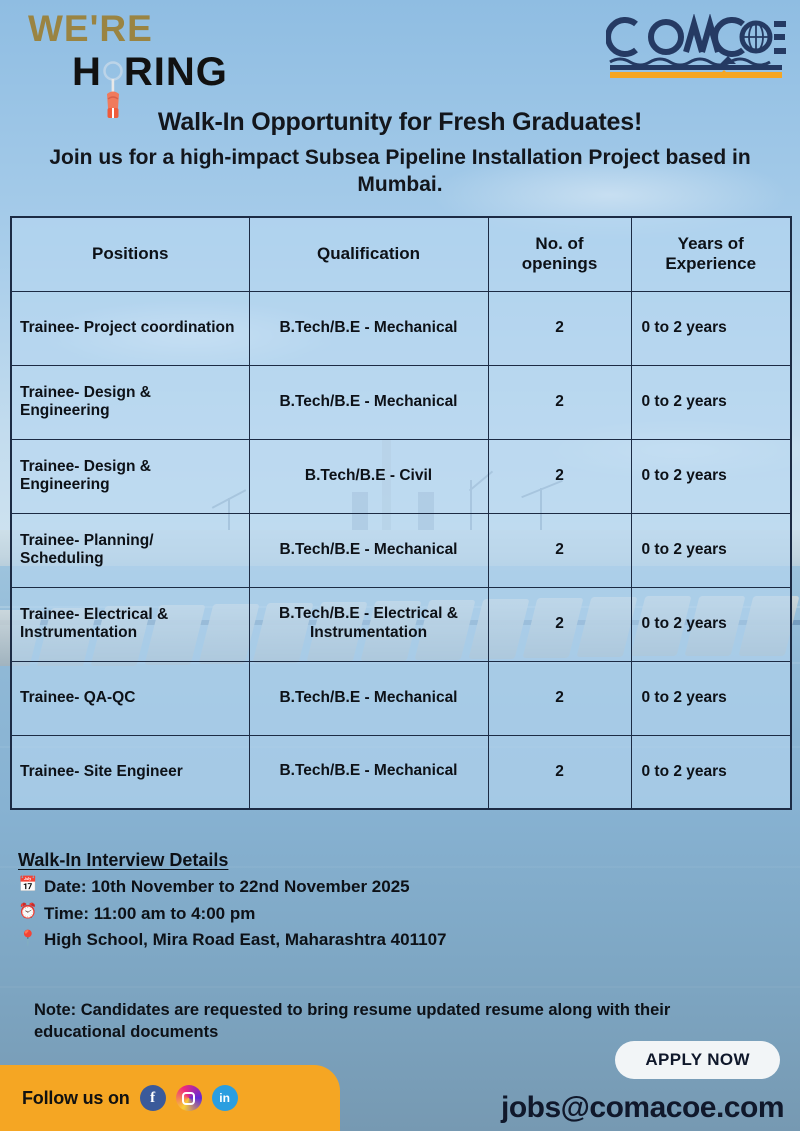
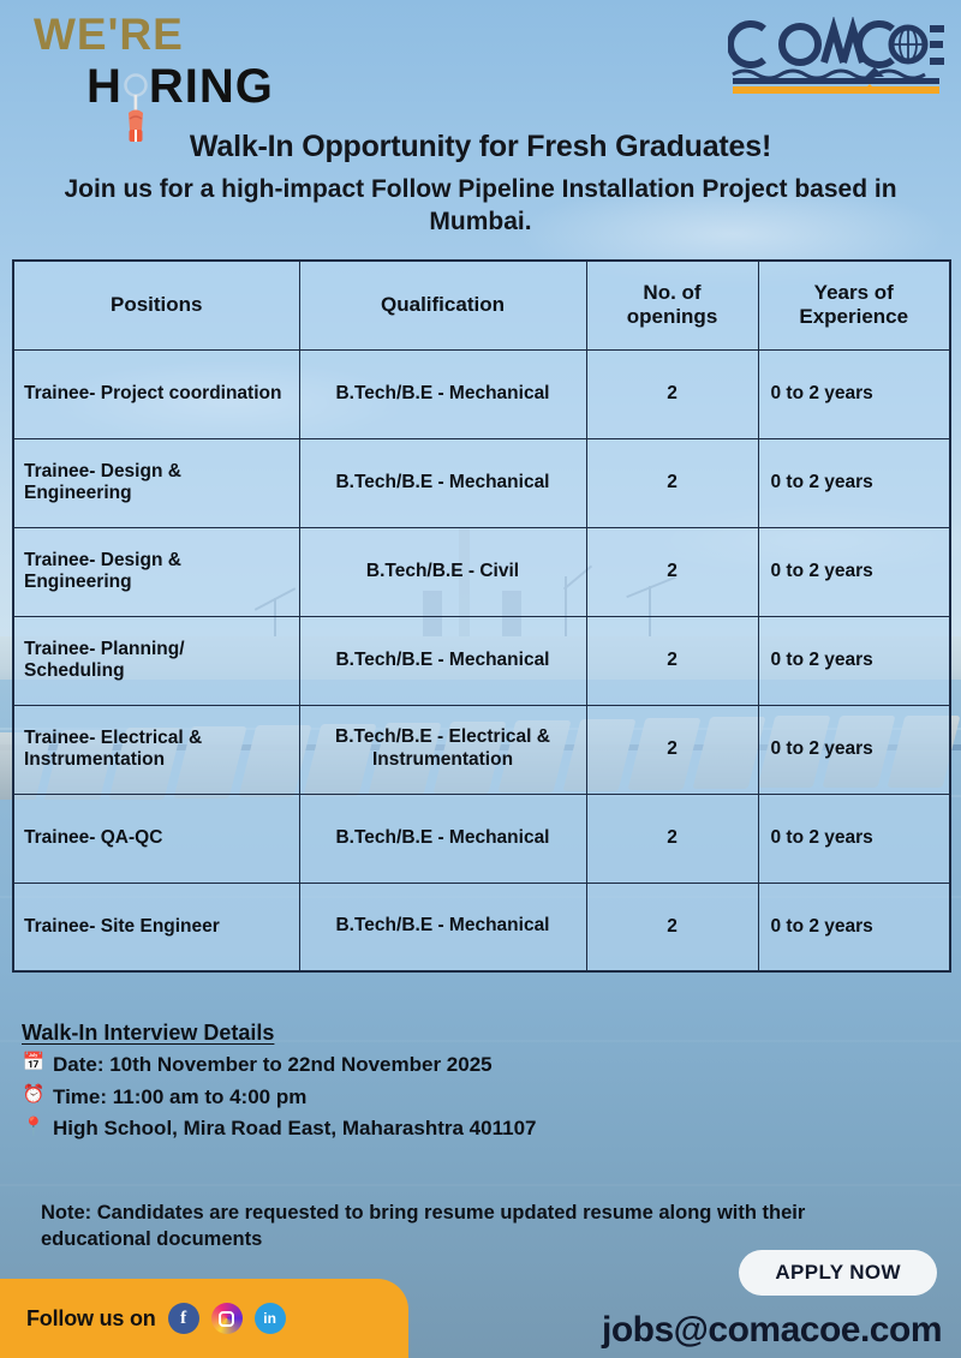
  WE'RE
  H RING
  Walk-In Opportunity for Fresh Graduates!
- Join us for a high-impact Subsea Pipeline Installation Project based in Mumbai.
+ Join us for a high-impact Follow Pipeline Installation Project based in Mumbai.
  Positions	Qualification	No. of openings	Years of Experience
  Trainee- Project coordination	B.Tech/B.E - Mechanical	2	0 to 2 years
  Trainee- Design & Engineering	B.Tech/B.E - Mechanical	2	0 to 2 years
  Trainee- Design & Engineering	B.Tech/B.E - Civil	2	0 to 2 years
  Trainee- Planning/ Scheduling	B.Tech/B.E - Mechanical	2	0 to 2 years
  Trainee- Electrical & Instrumentation	B.Tech/B.E - Electrical & Instrumentation	2	0 to 2 years
  Trainee- QA-QC	B.Tech/B.E - Mechanical	2	0 to 2 years
  Trainee- Site Engineer	B.Tech/B.E - Mechanical	2	0 to 2 years
  Walk-In Interview Details
  📅
  Date: 10th November to 22nd November 2025
  ⏰
  Time: 11:00 am to 4:00 pm
  📍
  High School, Mira Road East, Maharashtra 401107
  Note: Candidates are requested to bring resume updated resume along with their educational documents
  Follow us on
  f
  in
  APPLY NOW
  jobs@comacoe.com
